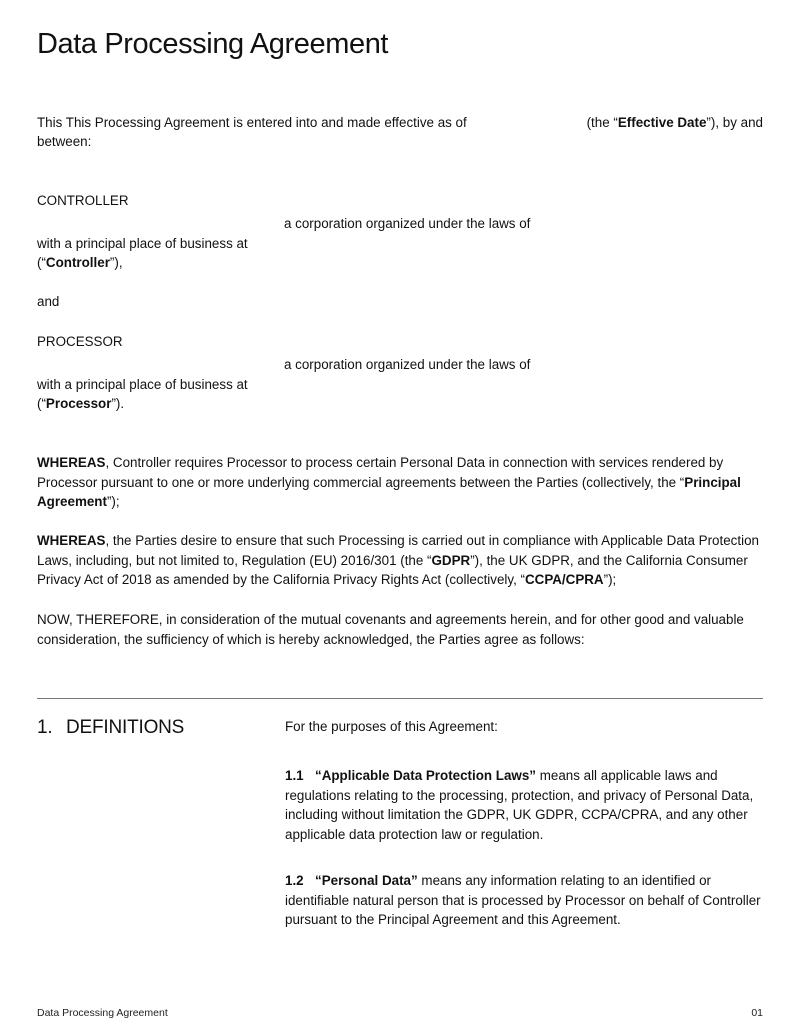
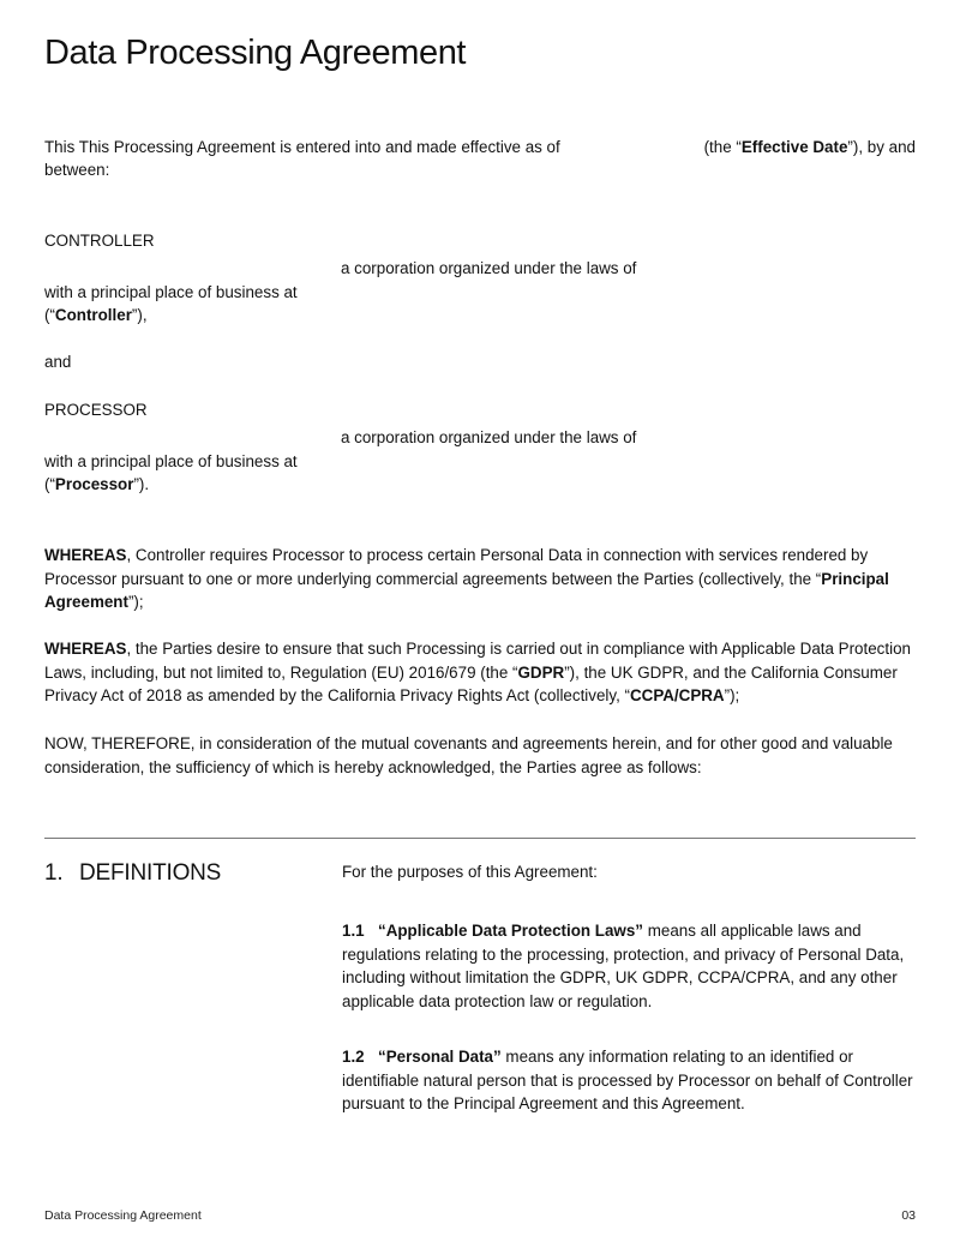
  Data Processing Agreement
  This This Processing Agreement is entered into and made effective as of
  (the “Effective Date”), by and
  between:
  CONTROLLER
  a corporation organized under the laws of
  with a principal place of business at
  (“Controller”),
  and
  PROCESSOR
  a corporation organized under the laws of
  with a principal place of business at
  (“Processor”).
  WHEREAS, Controller requires Processor to process certain Personal Data in connection with services rendered by Processor pursuant to one or more underlying commercial agreements between the Parties (collectively, the “Principal Agreement”);
- WHEREAS, the Parties desire to ensure that such Processing is carried out in compliance with Applicable Data Protection Laws, including, but not limited to, Regulation (EU) 2016/301 (the “GDPR”), the UK GDPR, and the California Consumer Privacy Act of 2018 as amended by the California Privacy Rights Act (collectively, “CCPA/CPRA”);
+ WHEREAS, the Parties desire to ensure that such Processing is carried out in compliance with Applicable Data Protection Laws, including, but not limited to, Regulation (EU) 2016/679 (the “GDPR”), the UK GDPR, and the California Consumer Privacy Act of 2018 as amended by the California Privacy Rights Act (collectively, “CCPA/CPRA”);
  NOW, THEREFORE, in consideration of the mutual covenants and agreements herein, and for other good and valuable consideration, the sufficiency of which is hereby acknowledged, the Parties agree as follows:
  1. DEFINITIONS
  For the purposes of this Agreement:
  1.1 “Applicable Data Protection Laws” means all applicable laws and regulations relating to the processing, protection, and privacy of Personal Data, including without limitation the GDPR, UK GDPR, CCPA/CPRA, and any other applicable data protection law or regulation.
  1.2 “Personal Data” means any information relating to an identified or identifiable natural person that is processed by Processor on behalf of Controller pursuant to the Principal Agreement and this Agreement.
  Data Processing Agreement
- 01
+ 03
